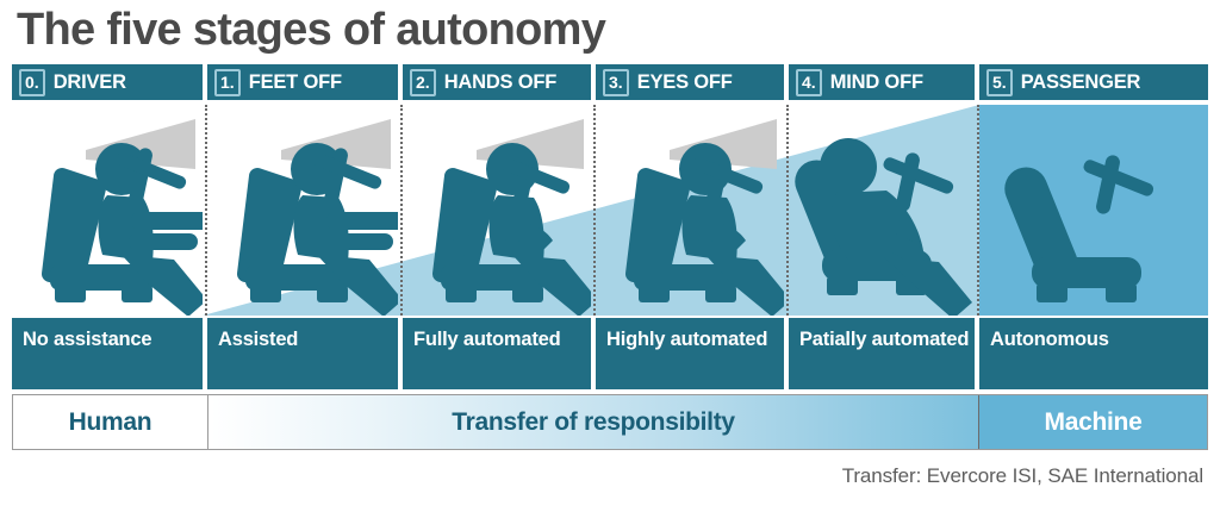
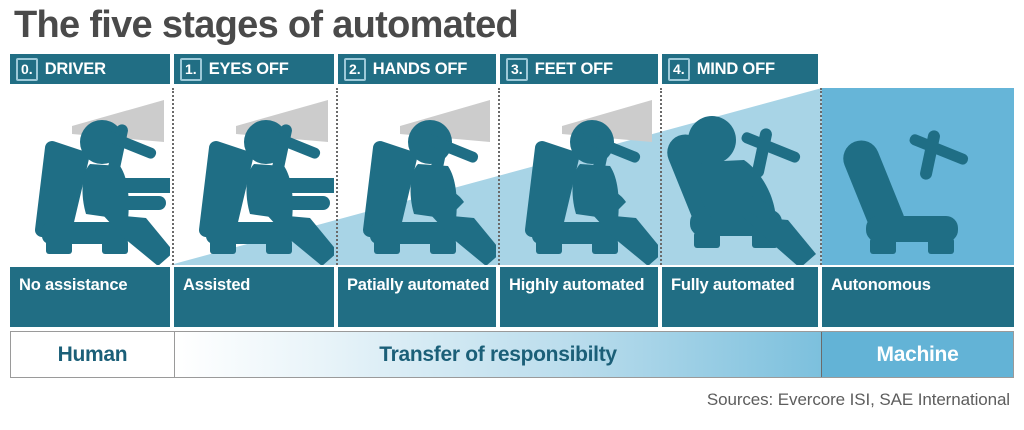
- The five stages of autonomy
+ The five stages of automated
  0.
  DRIVER
  1.
- FEET OFF
+ EYES OFF
  2.
  HANDS OFF
  3.
- EYES OFF
+ FEET OFF
  4.
  MIND OFF
- 5.
- PASSENGER
  No assistance
  Assisted
- Fully automated
+ Patially automated
  Highly automated
- Patially automated
+ Fully automated
  Autonomous
  Human
  Transfer of responsibilty
  Machine
- Transfer: Evercore ISI, SAE International
+ Sources: Evercore ISI, SAE International
